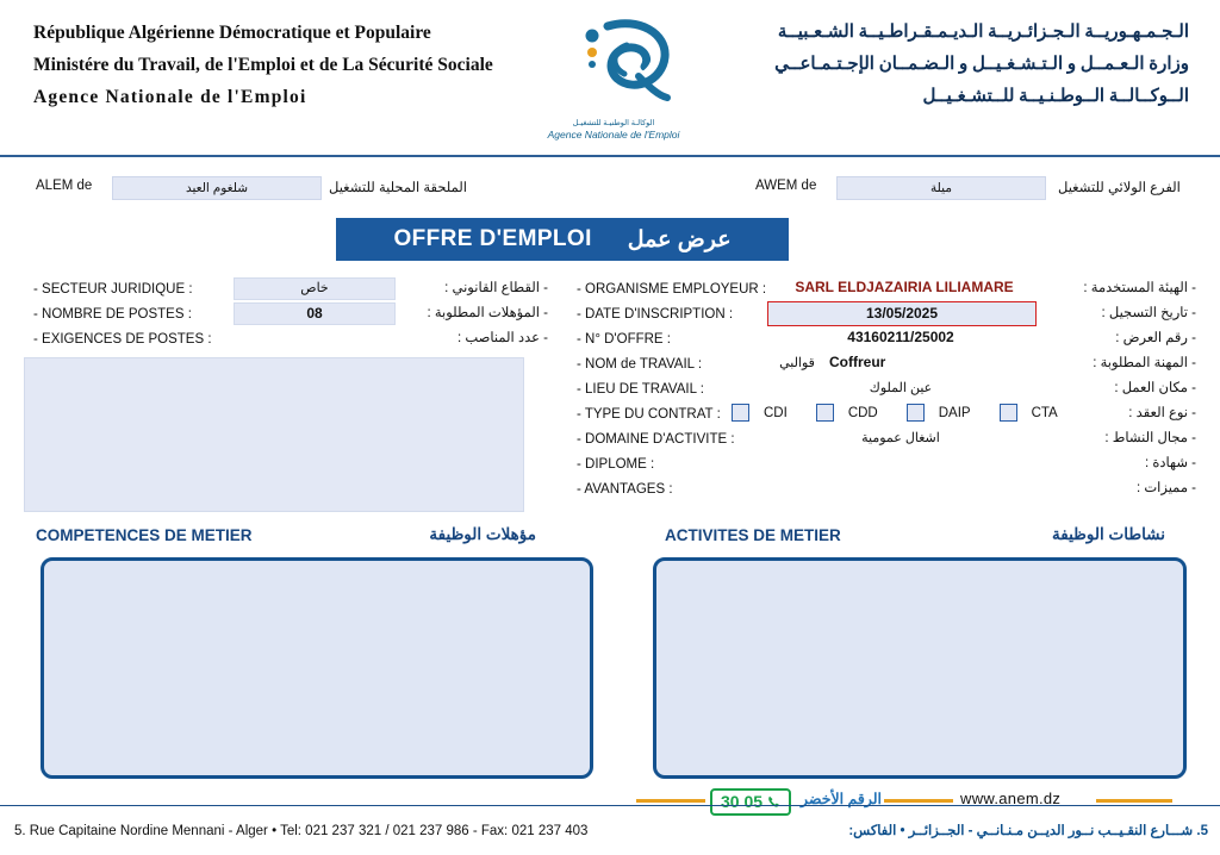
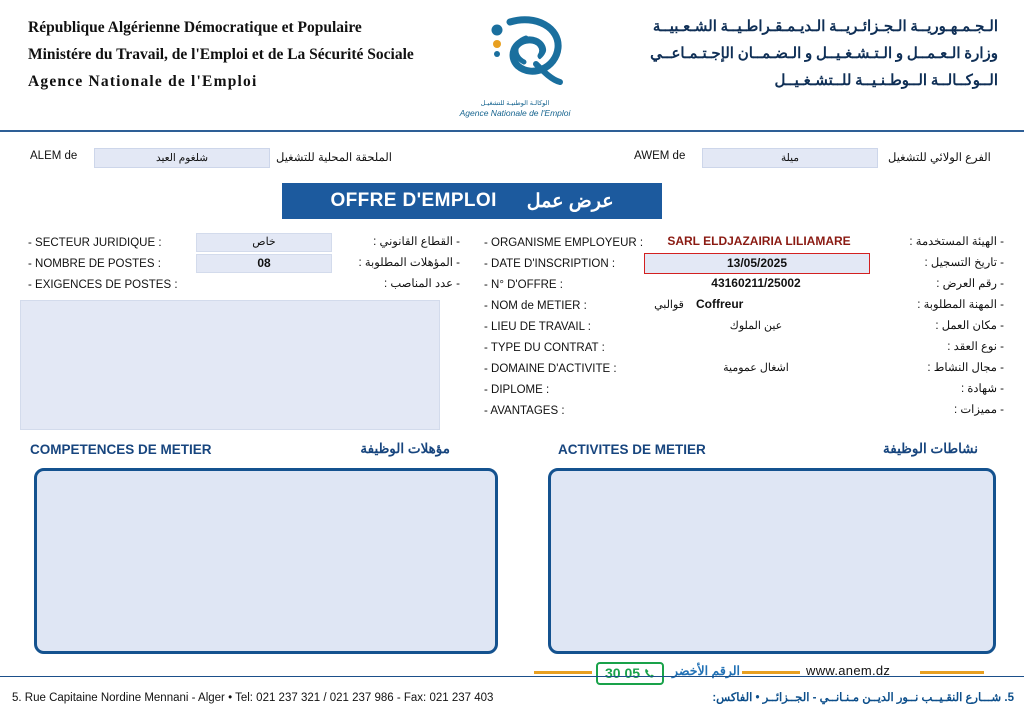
  République Algérienne Démocratique et Populaire
  Ministére du Travail, de l'Emploi et de La Sécurité Sociale
  Agence Nationale de l'Emploi
  Agence Nationale de l'Emploi
  الـجـمـهـوريــة الـجـزائـريــة الـديـمـقـراطـيــة الشـعـبيــة
  وزارة الـعـمــل و الـتـشـغـيــل و الـضـمــان الإجـتـمـاعــي
  الــوكــالــة الــوطـنـيــة للــتشـغـيــل
  ALEM de
  شلغوم العيد
  الملحقة المحلية للتشغيل
  AWEM de
  ميلة
  الفرع الولائي للتشغيل
  OFFRE D'EMPLOI
  عرض عمل
  - SECTEUR JURIDIQUE :
  خاص
  - القطاع القانوني :
  - NOMBRE DE POSTES :
  08
  - المؤهلات المطلوبة :
  - EXIGENCES DE POSTES :
  - عدد المناصب :
  - ORGANISME EMPLOYEUR :
  SARL ELDJAZAIRIA LILIAMARE
  - الهيئة المستخدمة :
  - DATE D'INSCRIPTION :
  13/05/2025
  - تاريخ التسجيل :
  - N° D'OFFRE :
  43160211/25002
  - رقم العرض :
- - NOM de TRAVAIL :
+ - NOM de METIER :
  Coffreur
  قوالبي
  - المهنة المطلوبة :
  - LIEU DE TRAVAIL :
  عين الملوك
  - مكان العمل :
  - TYPE DU CONTRAT :
- CDI
- CDD
- DAIP
- CTA
  - نوع العقد :
  - DOMAINE D'ACTIVITE :
  اشغال عمومية
  - مجال النشاط :
  - DIPLOME :
  - شهادة :
  - AVANTAGES :
  - مميزات :
  COMPETENCES DE METIER
  مؤهلات الوظيفة
  ACTIVITES DE METIER
  نشاطات الوظيفة
  30 05
  الرقم الأخضر
  www.anem.dz
  5. Rue Capitaine Nordine Mennani - Alger • Tel: 021 237 321 / 021 237 986 - Fax: 021 237 403
  5. شـــارع النقـيــب نــور الديــن مـنـانــي - الجــزائــر • الفاكس:
